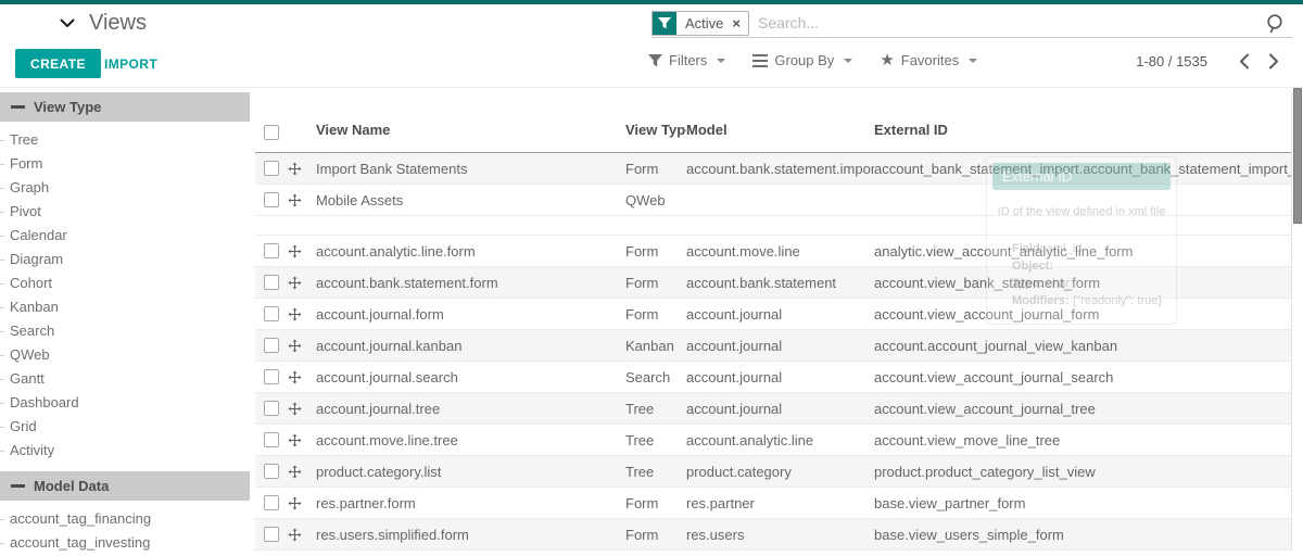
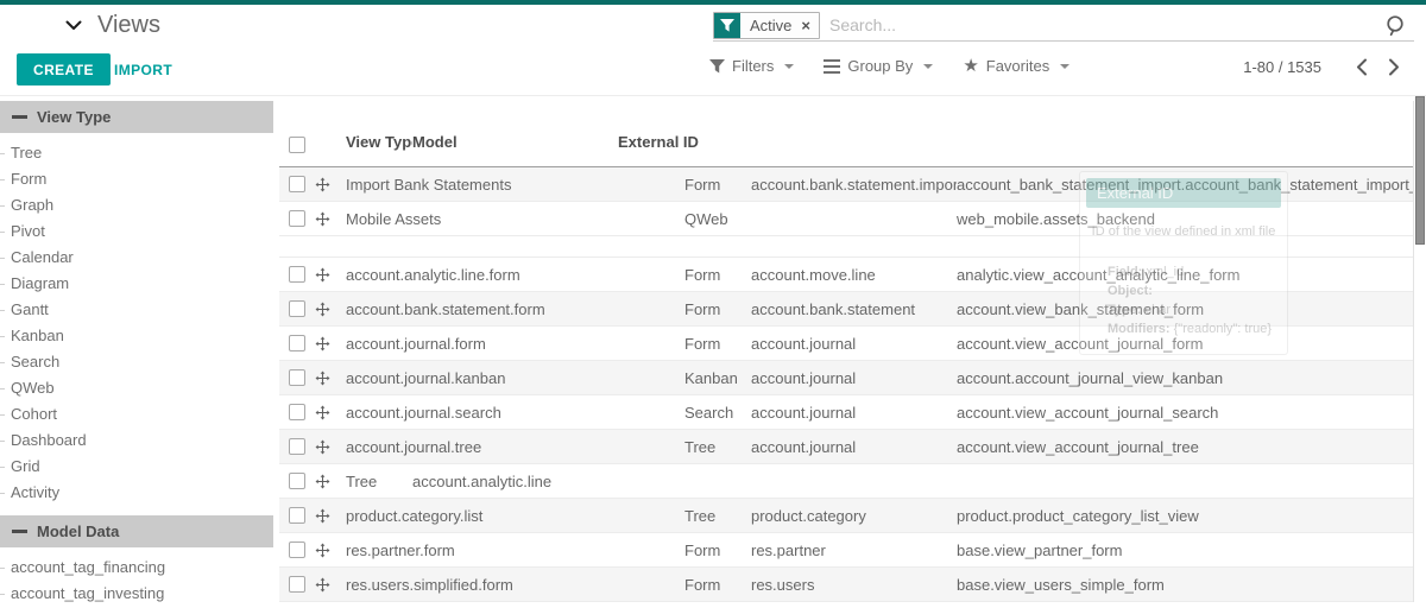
  Views
  Active
  ×
  Search...
  CREATE
  IMPORT
  Filters
  Group By
  ★
  Favorites
  1-80 / 1535
  View Type
  Tree
  Form
  Graph
  Pivot
  Calendar
  Diagram
- Cohort
+ Gantt
  Kanban
  Search
  QWeb
- Gantt
+ Cohort
  Dashboard
  Grid
  Activity
  Model Data
  account_tag_financing
  account_tag_investing
- View Name
  View Typ
  Model
  External ID
  Import Bank Statements
  Form
  account.bank.statement.impor
  account_bank_statement_import.account_bank_statement_import
  Mobile Assets
  QWeb
+ web_mobile.assets_backend
  account.analytic.line.form
  Form
  account.move.line
  analytic.view_account_analytic_line_form
  account.bank.statement.form
  Form
  account.bank.statement
  account.view_bank_statement_form
  account.journal.form
  Form
  account.journal
  account.view_account_journal_form
  account.journal.kanban
  Kanban
  account.journal
  account.account_journal_view_kanban
  account.journal.search
  Search
  account.journal
  account.view_account_journal_search
  account.journal.tree
  Tree
  account.journal
  account.view_account_journal_tree
- account.move.line.tree
  Tree
  account.analytic.line
- account.view_move_line_tree
  product.category.list
  Tree
  product.category
  product.product_category_list_view
  res.partner.form
  Form
  res.partner
  base.view_partner_form
  res.users.simplified.form
  Form
  res.users
  base.view_users_simple_form
  External ID
  ID of the view defined in xml file
  Field: xml_id
  Object:
  Type: char
  Modifiers: {"readonly": true}
